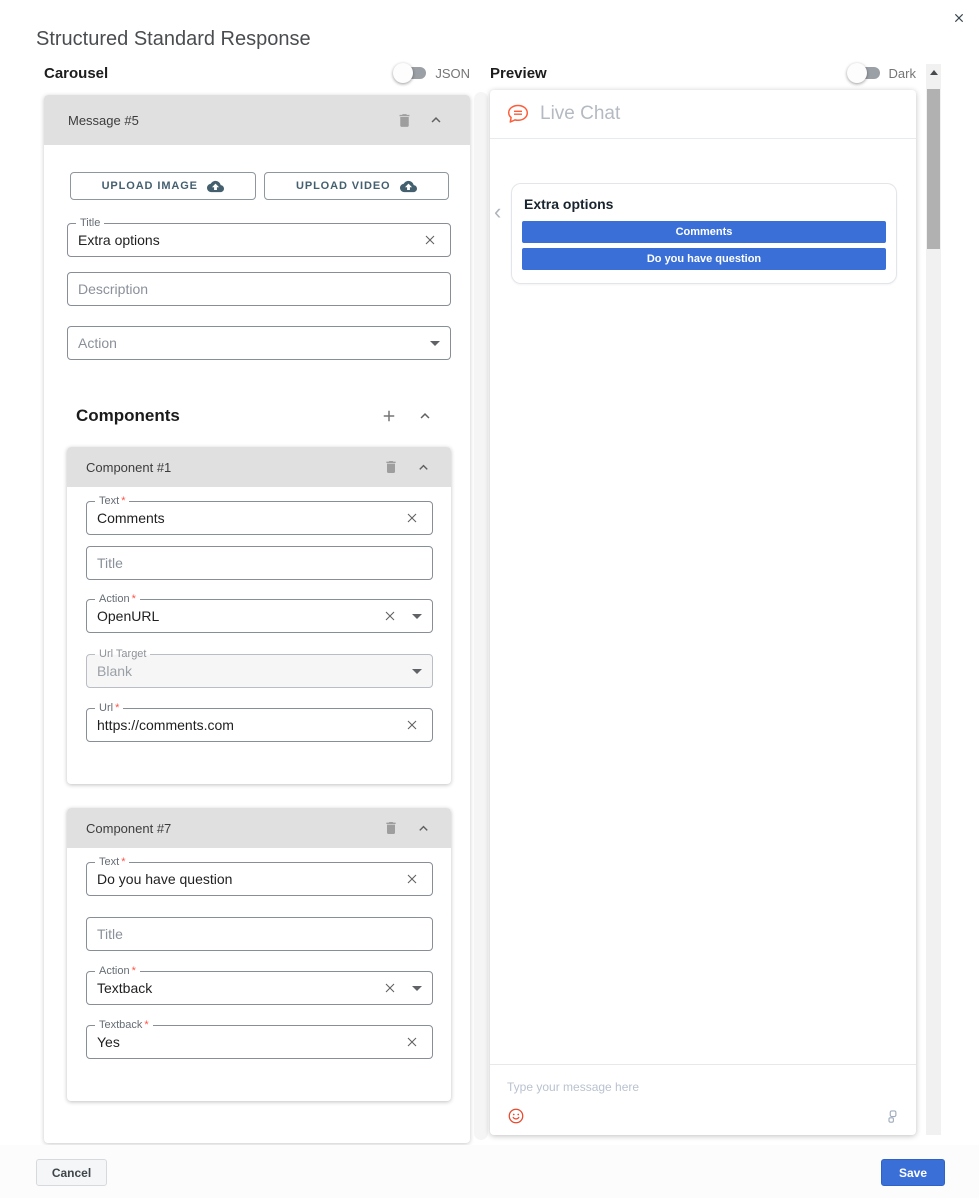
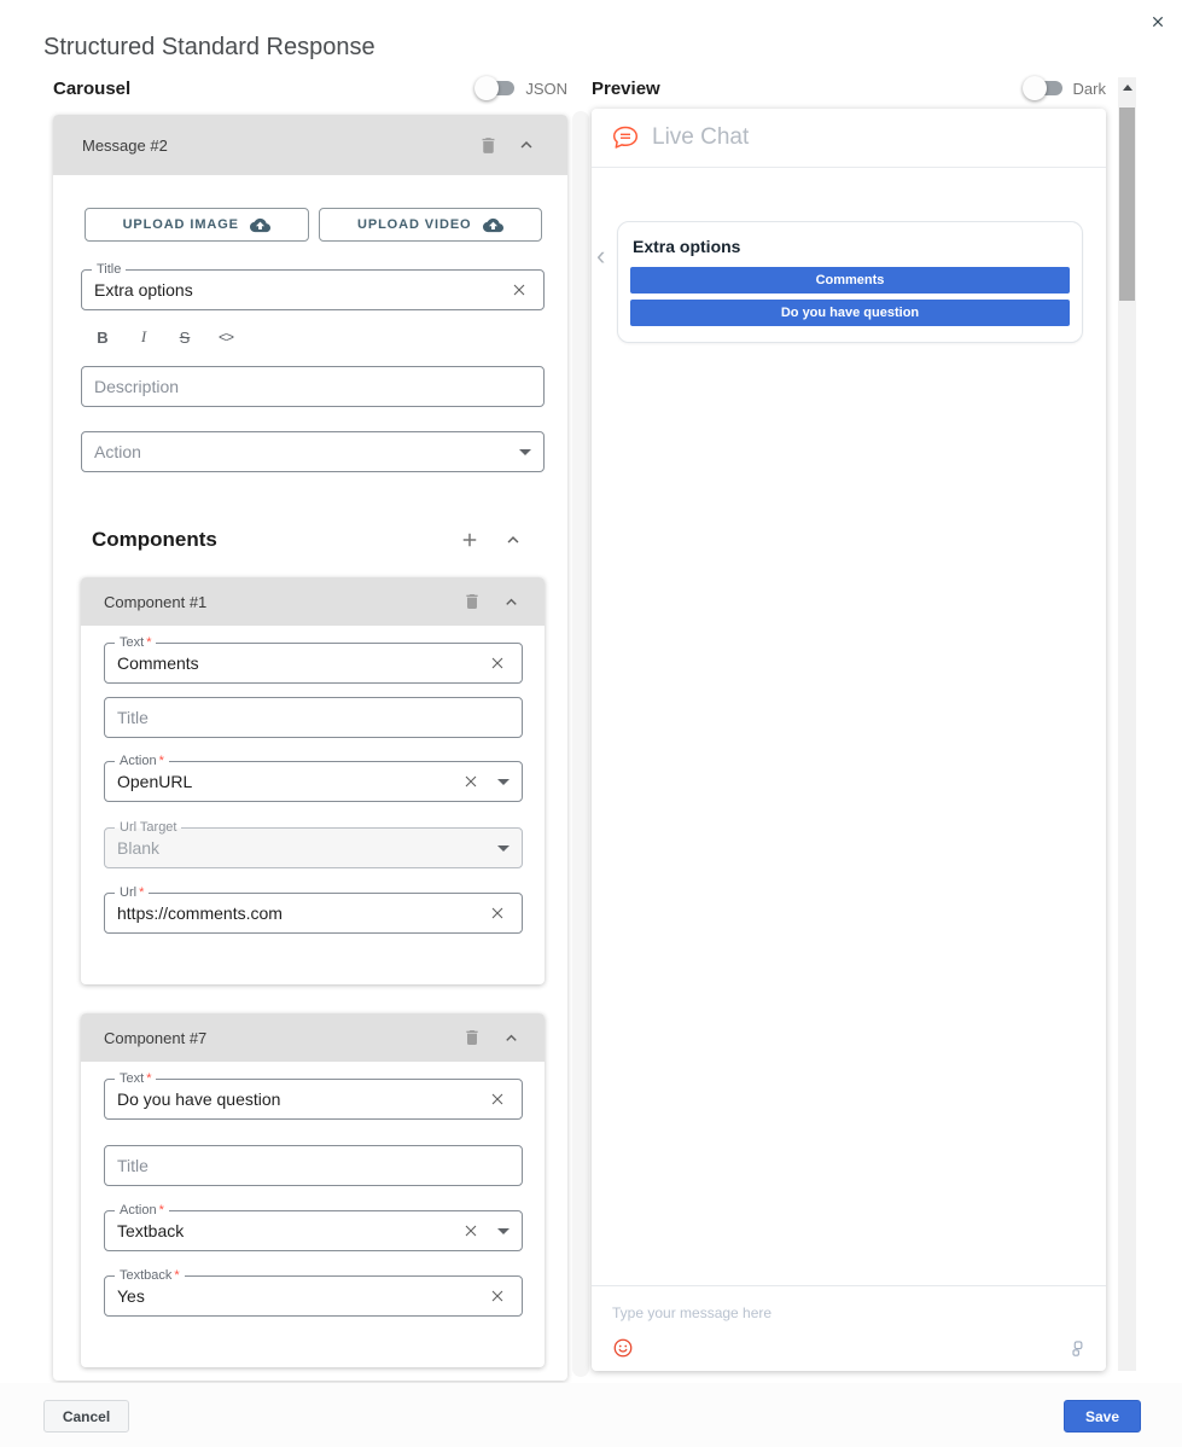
  Structured Standard Response
  Carousel
  JSON
  Preview
  Dark
- Message #5
+ Message #2
  UPLOAD IMAGE
  UPLOAD VIDEO
  Title
  Extra options
+ B
+ I
+ S
+ <>
  Description
  Action
  Components
  Component #1
  Text *
  Comments
  Title
  Action *
  OpenURL
  Url Target
  Blank
  Url *
  https://comments.com
  Component #7
  Text *
  Do you have question
  Title
  Action *
  Textback
  Textback *
  Yes
  Live Chat
  ‹
  Extra options
  Comments
  Do you have question
  Type your message here
  Cancel
  Save
